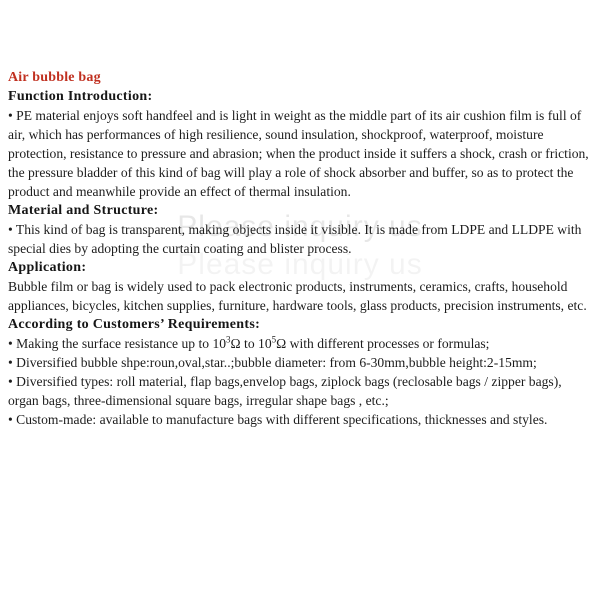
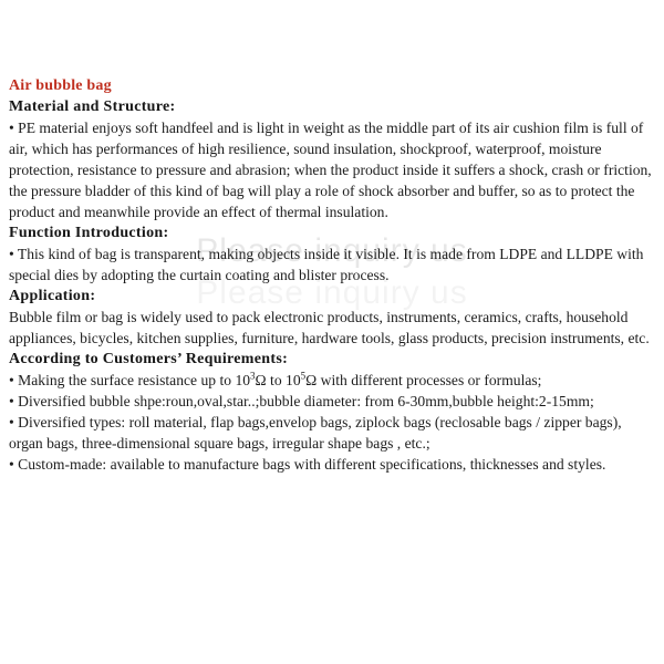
  Please inquiry us
  Please inquiry us
  Air bubble bag
- Function Introduction:
+ Material and Structure:
  • PE material enjoys soft handfeel and is light in weight as the middle part of its air cushion film is full of air, which has performances of high resilience, sound insulation, shockproof, waterproof, moisture protection, resistance to pressure and abrasion; when the product inside it suffers a shock, crash or friction, the pressure bladder of this kind of bag will play a role of shock absorber and buffer, so as to protect the product and meanwhile provide an effect of thermal insulation.
- Material and Structure:
+ Function Introduction:
  • This kind of bag is transparent, making objects inside it visible. It is made from LDPE and LLDPE with special dies by adopting the curtain coating and blister process.
  Application:
  Bubble film or bag is widely used to pack electronic products, instruments, ceramics, crafts, household appliances, bicycles, kitchen supplies, furniture, hardware tools, glass products, precision instruments, etc.
  According to Customers’ Requirements:
  • Making the surface resistance up to 103Ω to 105Ω with different processes or formulas;
  • Diversified bubble shpe:roun,oval,star..;bubble diameter: from 6-30mm,bubble height:2-15mm;
  • Diversified types: roll material, flap bags,envelop bags, ziplock bags (reclosable bags / zipper bags), organ bags, three-dimensional square bags, irregular shape bags , etc.;
  • Custom-made: available to manufacture bags with different specifications, thicknesses and styles.
